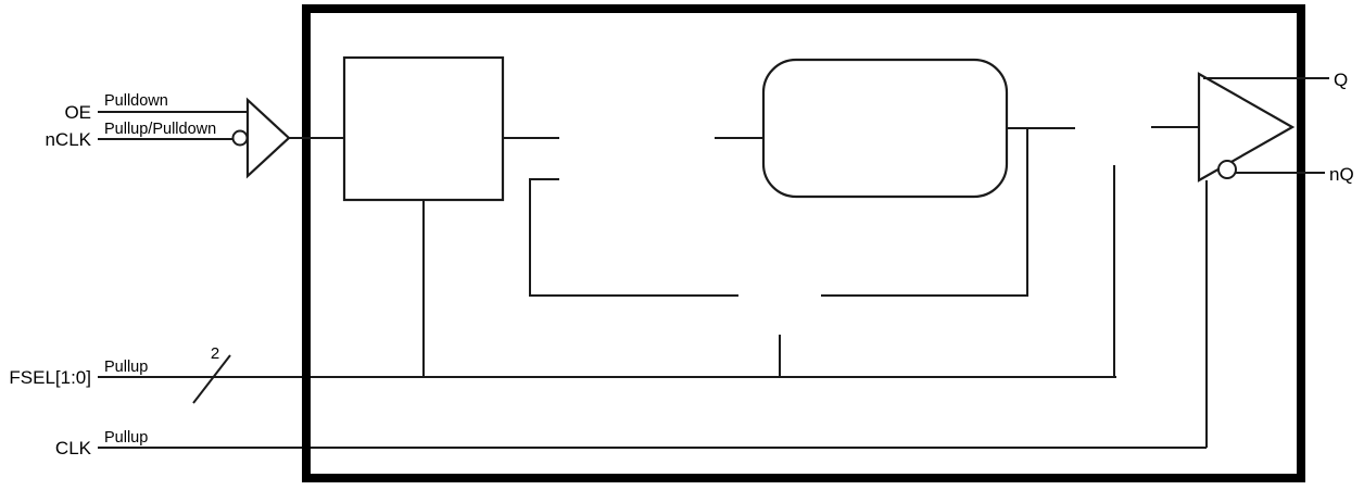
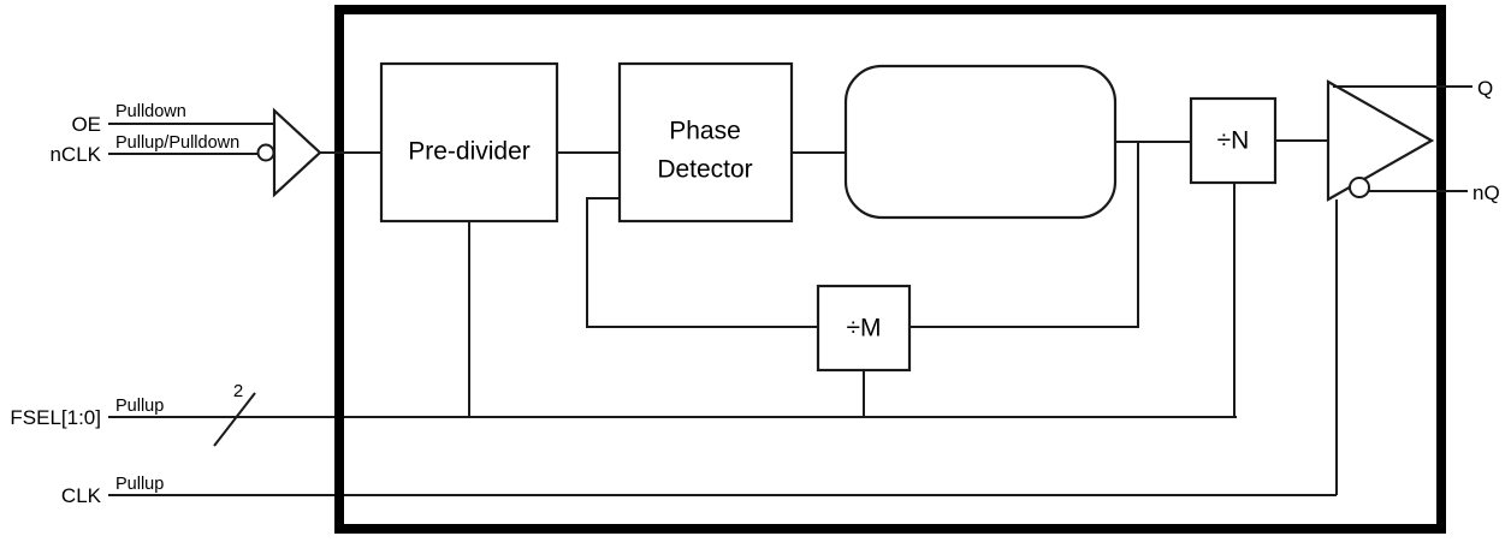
+ Pre-divider
+ Phase
+ Detector
+ ÷N
+ ÷M
  OE
  nCLK
  FSEL[1:0]
  CLK
  Pulldown
  Pullup/Pulldown
  Pullup
  Pullup
  2
  Q
  nQ
